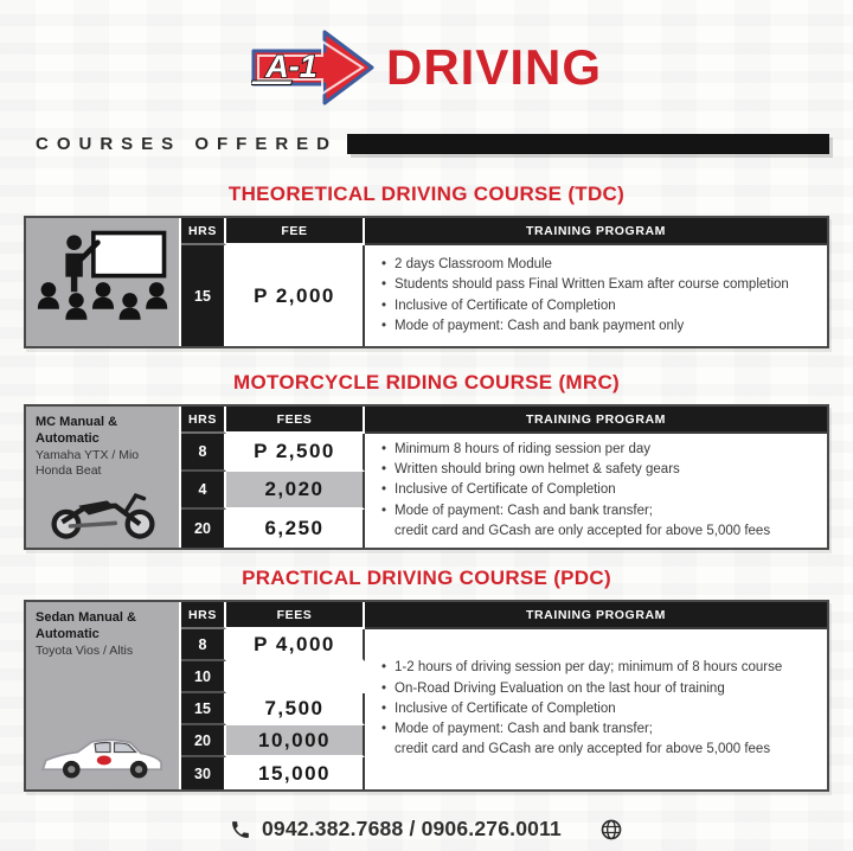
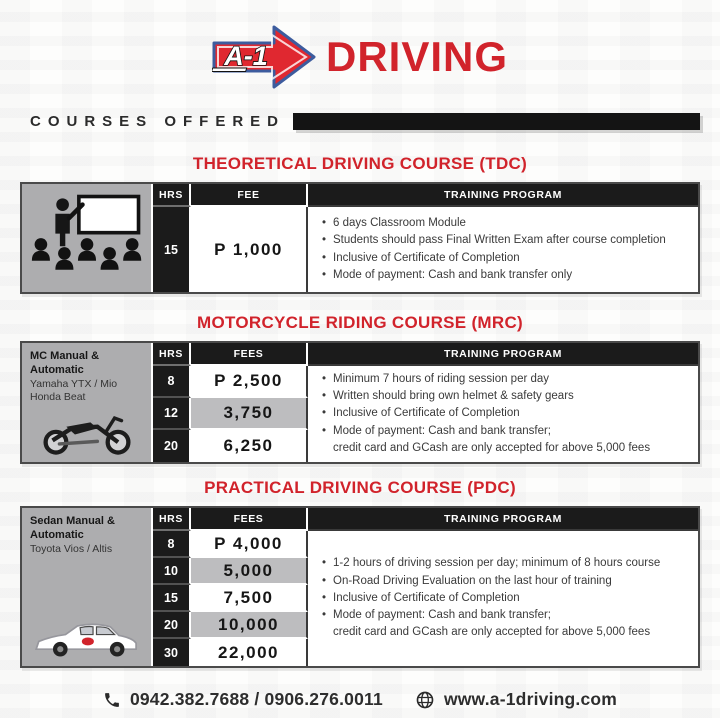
  A-1
  DRIVING
  COURSES OFFERED
  THEORETICAL DRIVING COURSE (TDC)
  HRS
  FEE
  TRAINING PROGRAM
  15
- P 2,000
+ P 1,000
- 2 days Classroom Module
+ 6 days Classroom Module
  Students should pass Final Written Exam after course completion
  Inclusive of Certificate of Completion
- Mode of payment: Cash and bank payment only
+ Mode of payment: Cash and bank transfer only
  MOTORCYCLE RIDING COURSE (MRC)
  MC Manual & Automatic
  Yamaha YTX / Mio
  Honda Beat
  HRS
  FEES
  TRAINING PROGRAM
  8
  P 2,500
- 4
+ 12
- 2,020
+ 3,750
  20
  6,250
- Minimum 8 hours of riding session per day
+ Minimum 7 hours of riding session per day
  Written should bring own helmet & safety gears
  Inclusive of Certificate of Completion
  Mode of payment: Cash and bank transfer;
  credit card and GCash are only accepted for above 5,000 fees
  PRACTICAL DRIVING COURSE (PDC)
  Sedan Manual & Automatic
  Toyota Vios / Altis
  HRS
  FEES
  TRAINING PROGRAM
  8
  P 4,000
  10
+ 5,000
  15
  7,500
  20
  10,000
  30
- 15,000
+ 22,000
  1-2 hours of driving session per day; minimum of 8 hours course
  On-Road Driving Evaluation on the last hour of training
  Inclusive of Certificate of Completion
  Mode of payment: Cash and bank transfer;
  credit card and GCash are only accepted for above 5,000 fees
  0942.382.7688 / 0906.276.0011
+ www.a-1driving.com
